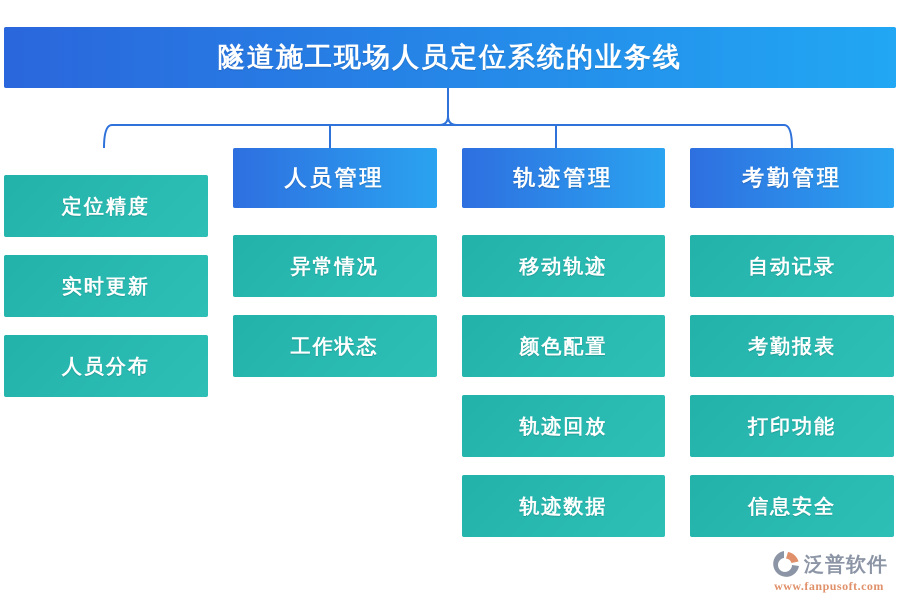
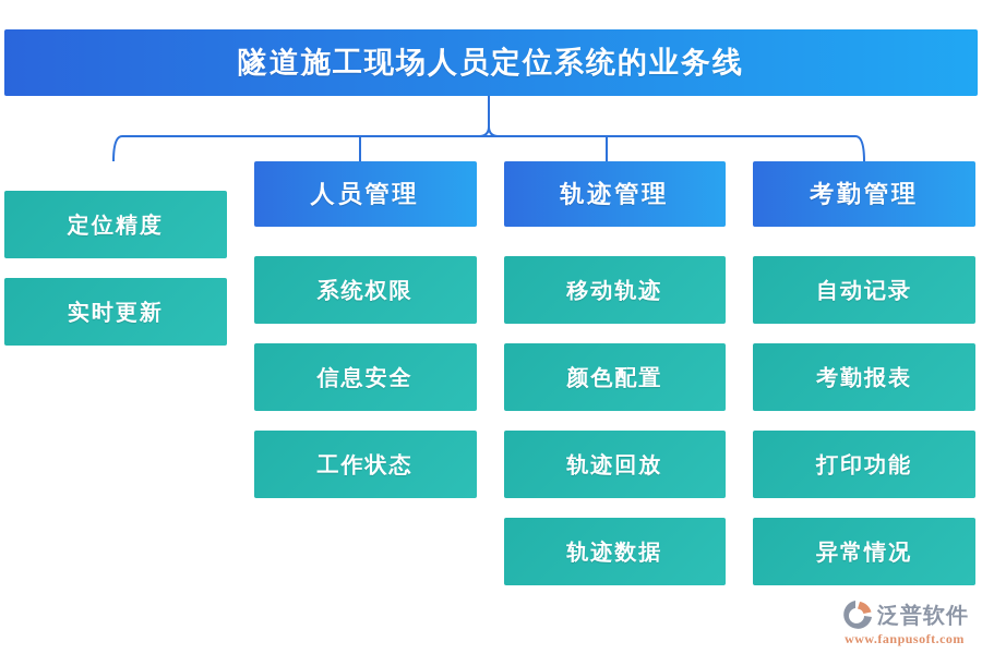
  隧道施工现场人员定位系统的业务线
  定位精度
  实时更新
- 人员分布
  人员管理
+ 系统权限
- 异常情况
+ 信息安全
  工作状态
  轨迹管理
  移动轨迹
  颜色配置
  轨迹回放
  轨迹数据
  考勤管理
  自动记录
  考勤报表
  打印功能
- 信息安全
+ 异常情况
  泛普软件
  www.fanpusoft.com
